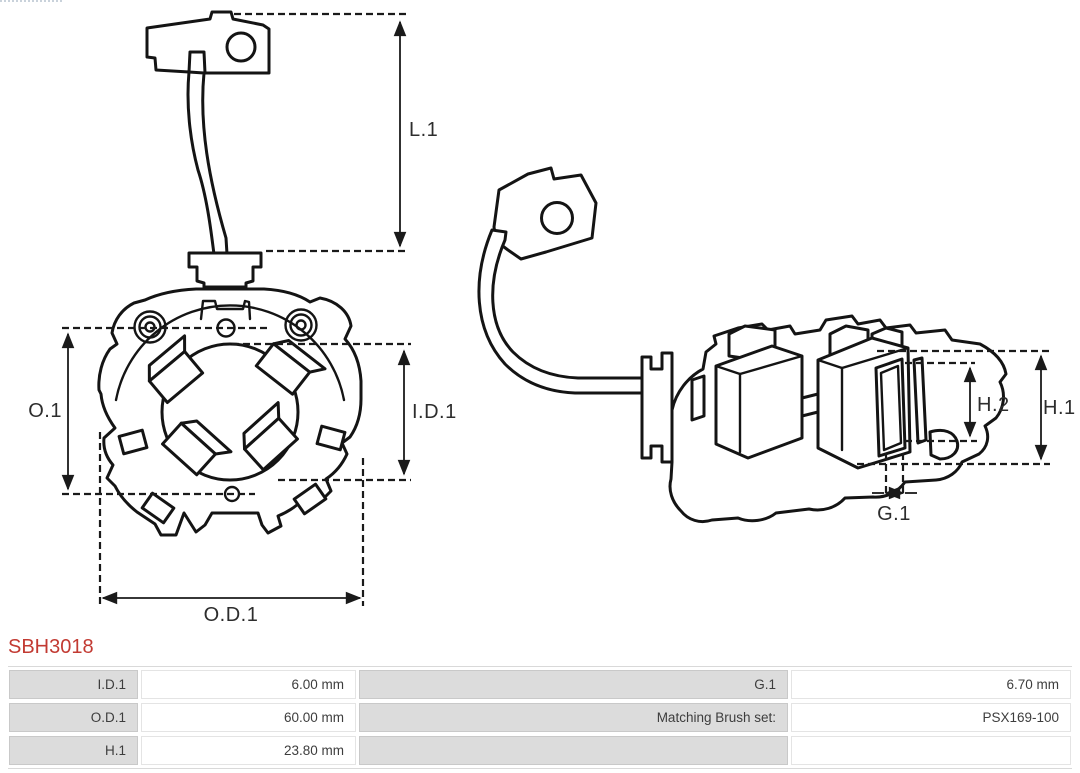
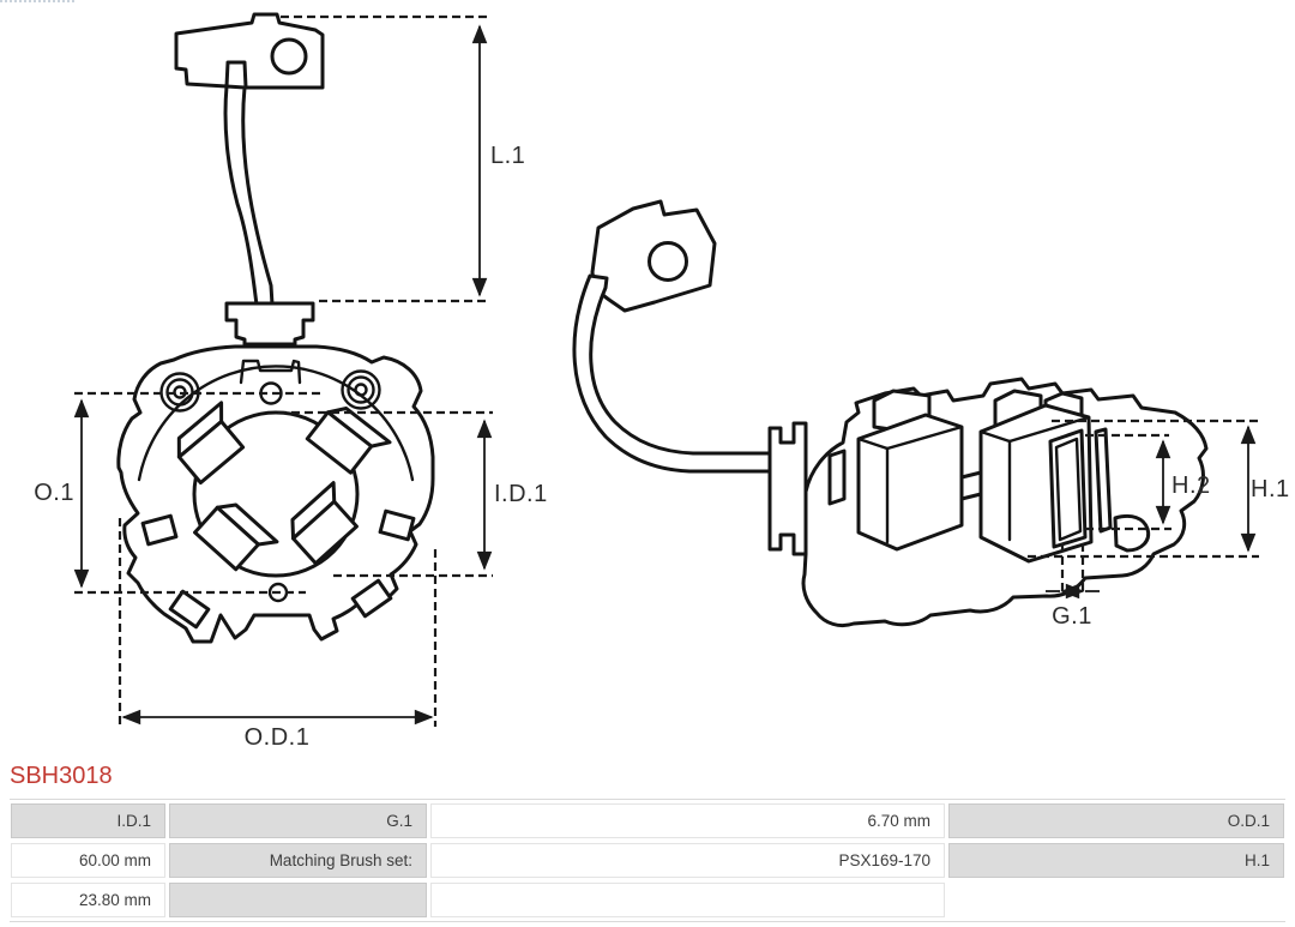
  L.1
  O.1
  I.D.1
  O.D.1
  H.2
  H.1
  G.1
  SBH3018
  I.D.1
- 6.00 mm
  G.1
  6.70 mm
  O.D.1
  60.00 mm
  Matching Brush set:
- PSX169-100
+ PSX169-170
  H.1
  23.80 mm
